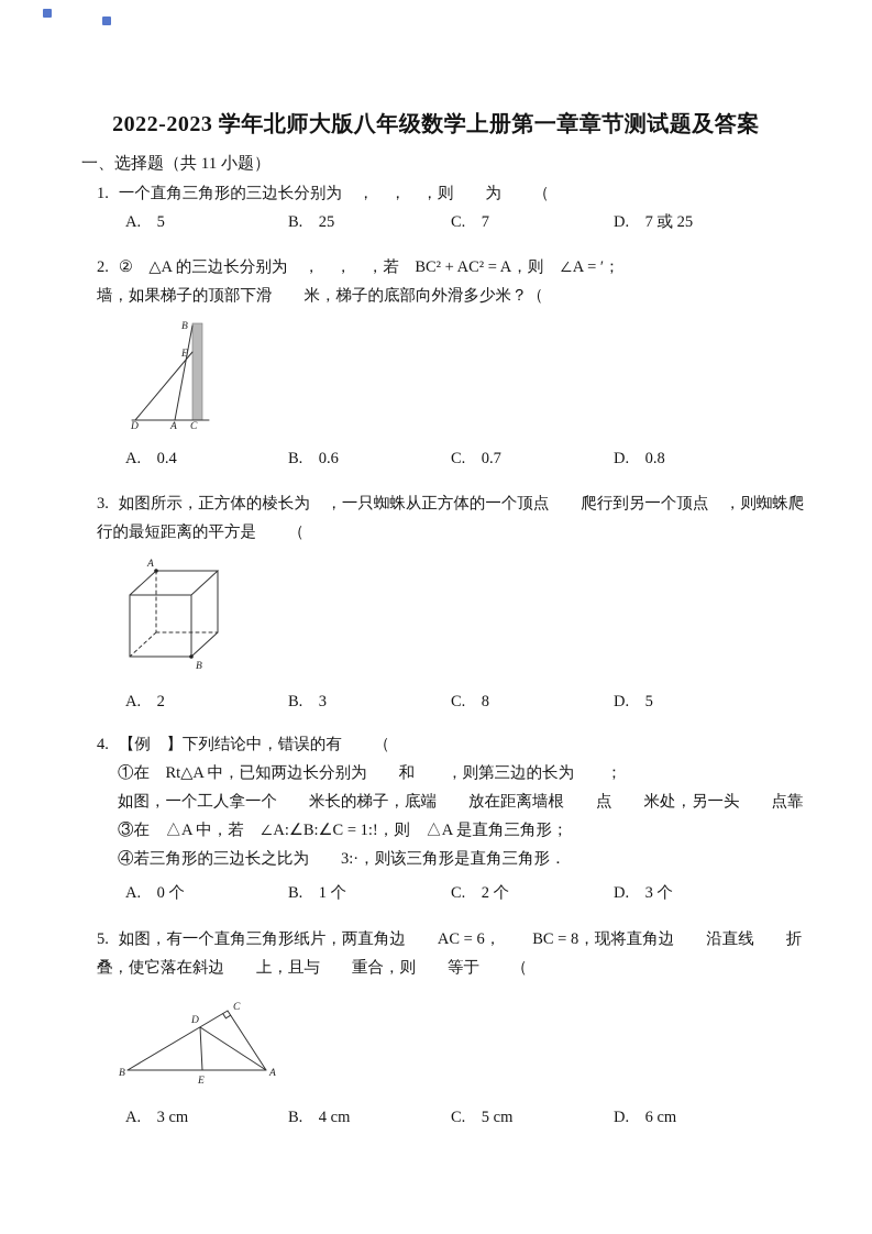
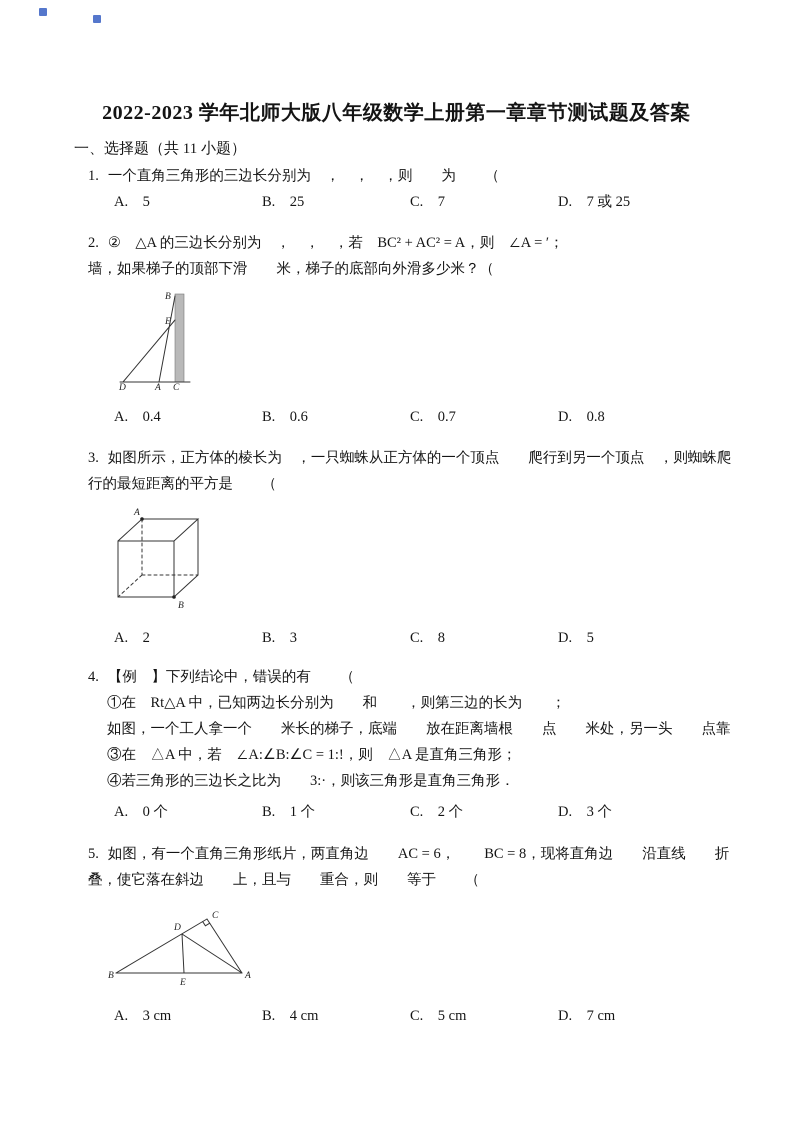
  2022-2023 学年北师大版八年级数学上册第一章章节测试题及答案
  一、选择题（共 11 小题）
  1. 一个直角三角形的三边长分别为 ， ， ，则 为 （
  A. 5
  B. 25
  C. 7
  D. 7 或 25
  2. ② △A 的三边长分别为 ， ， ，若 BC² + AC² = A，则 ∠A = ′；
  墙，如果梯子的顶部下滑 米，梯子的底部向外滑多少米？（
  B
  E
  D
  A
  C
  A. 0.4
  B. 0.6
  C. 0.7
  D. 0.8
  3. 如图所示，正方体的棱长为 ，一只蜘蛛从正方体的一个顶点 爬行到另一个顶点 ，则蜘蛛爬
  行的最短距离的平方是 （
  A
  B
  A. 2
  B. 3
  C. 8
  D. 5
  4. 【例 】下列结论中，错误的有 （
  ①在 Rt△A 中，已知两边长分别为 和 ，则第三边的长为 ；
  如图，一个工人拿一个 米长的梯子，底端 放在距离墙根 点 米处，另一头 点靠
  ③在 △A 中，若 ∠A:∠B:∠C = 1:!，则 △A 是直角三角形；
  ④若三角形的三边长之比为 3:·，则该三角形是直角三角形．
  A. 0 个
  B. 1 个
  C. 2 个
  D. 3 个
  5. 如图，有一个直角三角形纸片，两直角边 AC = 6， BC = 8，现将直角边 沿直线 折
  叠，使它落在斜边 上，且与 重合，则 等于 （
  B
  A
  C
  D
  E
  A. 3 cm
  B. 4 cm
  C. 5 cm
- D. 6 cm
+ D. 7 cm
